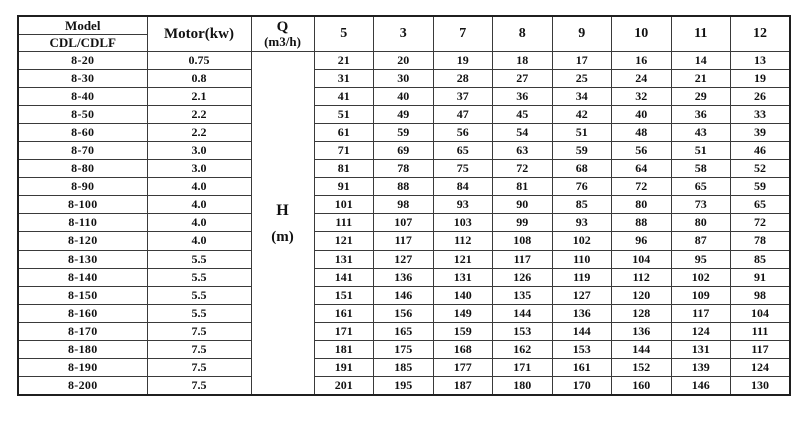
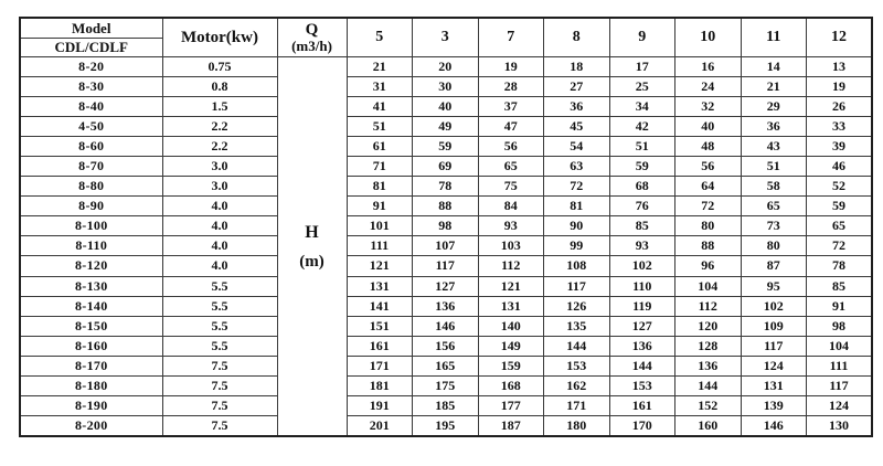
  Model CDL/CDLF	Motor(kw)	Q (m3/h)	5	3	7	8	9	10	11	12
  8-20	0.75	H(m)	21	20	19	18	17	16	14	13
  8-30	0.8	31	30	28	27	25	24	21	19
- 8-40	2.1	41	40	37	36	34	32	29	26
+ 8-40	1.5	41	40	37	36	34	32	29	26
- 8-50	2.2	51	49	47	45	42	40	36	33
+ 4-50	2.2	51	49	47	45	42	40	36	33
  8-60	2.2	61	59	56	54	51	48	43	39
  8-70	3.0	71	69	65	63	59	56	51	46
  8-80	3.0	81	78	75	72	68	64	58	52
  8-90	4.0	91	88	84	81	76	72	65	59
  8-100	4.0	101	98	93	90	85	80	73	65
  8-110	4.0	111	107	103	99	93	88	80	72
  8-120	4.0	121	117	112	108	102	96	87	78
  8-130	5.5	131	127	121	117	110	104	95	85
  8-140	5.5	141	136	131	126	119	112	102	91
  8-150	5.5	151	146	140	135	127	120	109	98
  8-160	5.5	161	156	149	144	136	128	117	104
  8-170	7.5	171	165	159	153	144	136	124	111
  8-180	7.5	181	175	168	162	153	144	131	117
  8-190	7.5	191	185	177	171	161	152	139	124
  8-200	7.5	201	195	187	180	170	160	146	130
